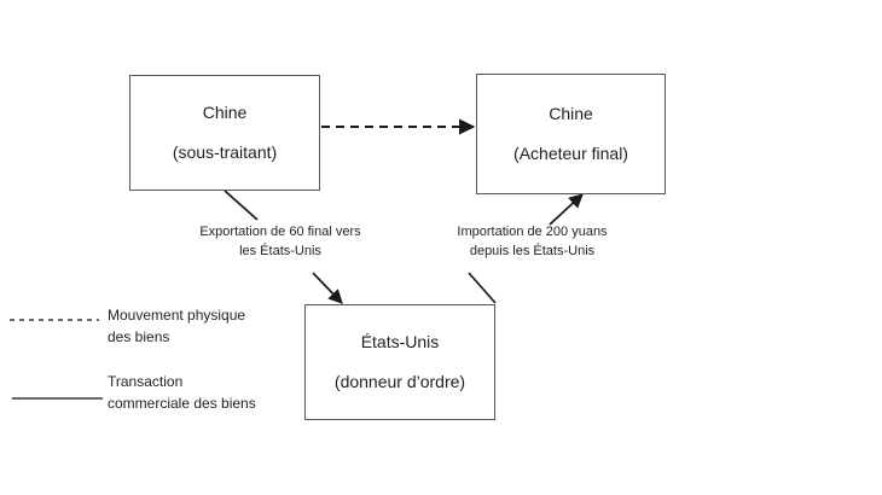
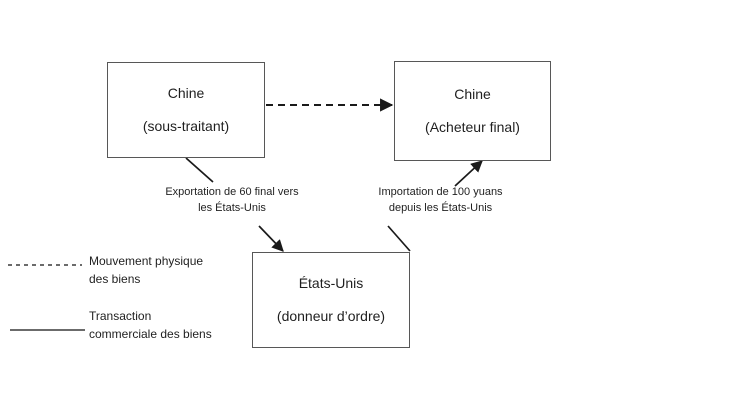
  Chine
  (sous-traitant)
  Chine
  (Acheteur final)
  États-Unis
  (donneur d’ordre)
  Exportation de 60 final vers
  les États-Unis
- Importation de 200 yuans
+ Importation de 100 yuans
  depuis les États-Unis
  Mouvement physique
  des biens
  Transaction
  commerciale des biens
